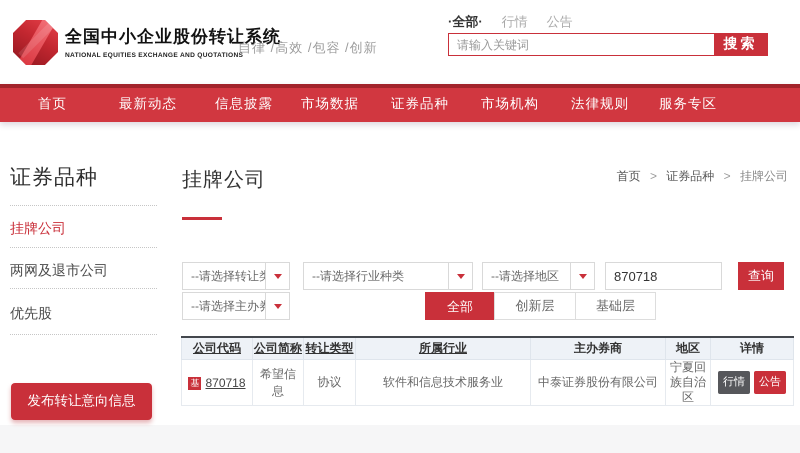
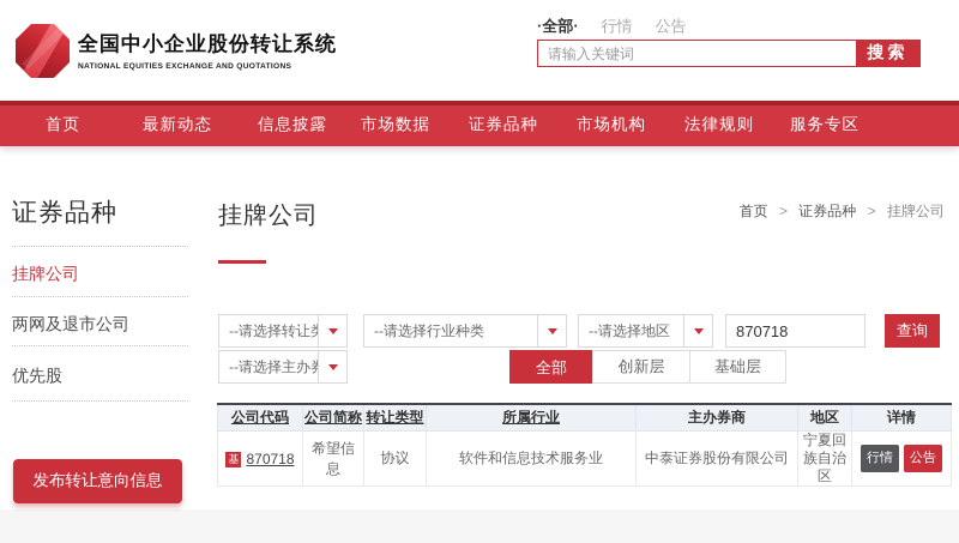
  全国中小企业股份转让系统
- 自律 /高效 /包容 /创新
  ·全部·
  行情
  公告
  请输入关键词
  搜索
  首页
  最新动态
  信息披露
  市场数据
  证券品种
  市场机构
  法律规则
  服务专区
  证券品种
  挂牌公司
  两网及退市公司
  优先股
  发布转让意向信息
  挂牌公司
  首页 > 证券品种 > 挂牌公司
  --请选择转让类
  --请选择行业种类
  --请选择地区
  870718
  查询
  --请选择主办券
  全部
  创新层
  基础层
  公司代码	公司简称	转让类型	所属行业	主办券商	地区	详情
  基 870718	希望信息	协议	软件和信息技术服务业	中泰证券股份有限公司	宁夏回族自治区	行情 公告
